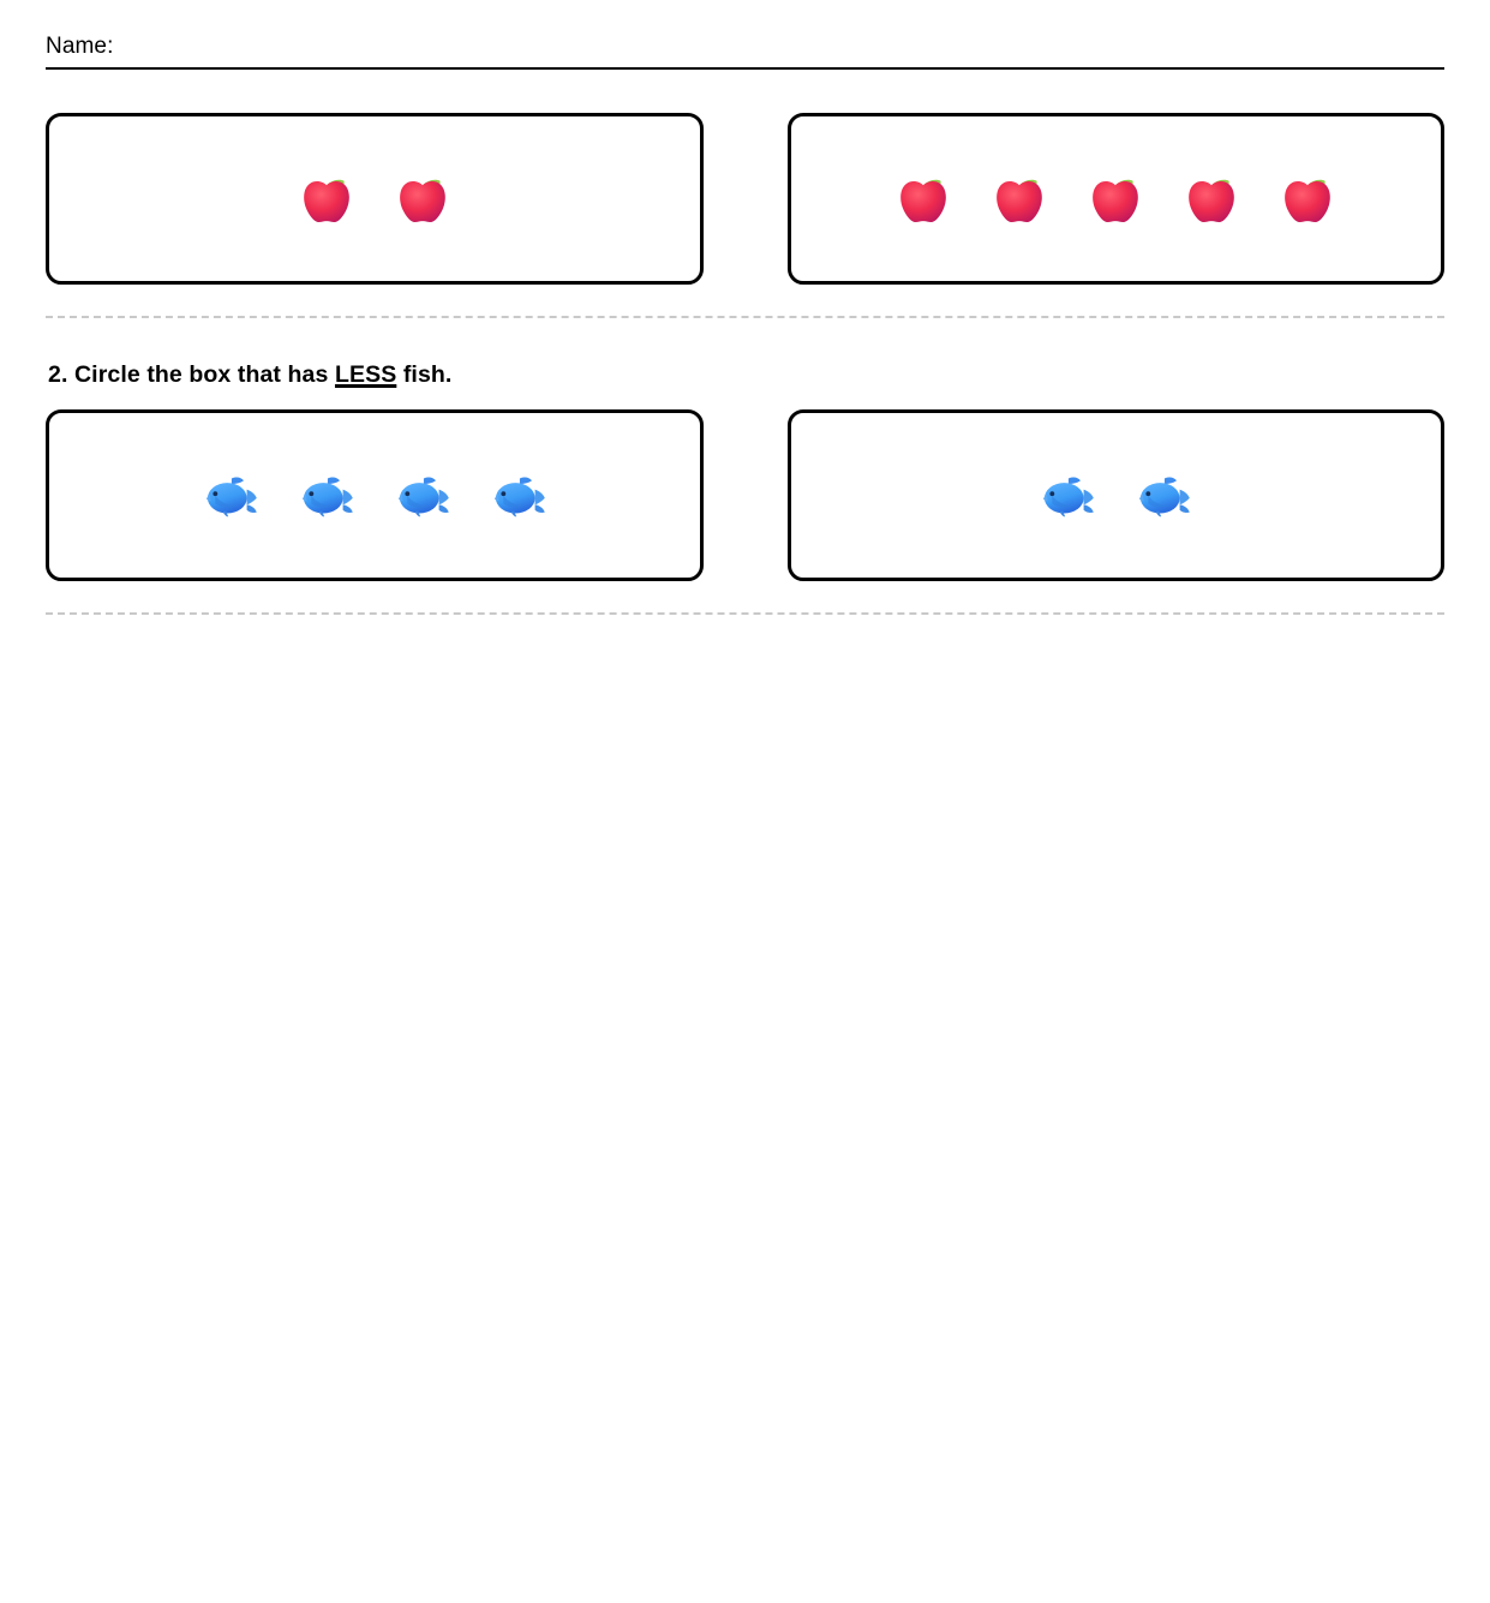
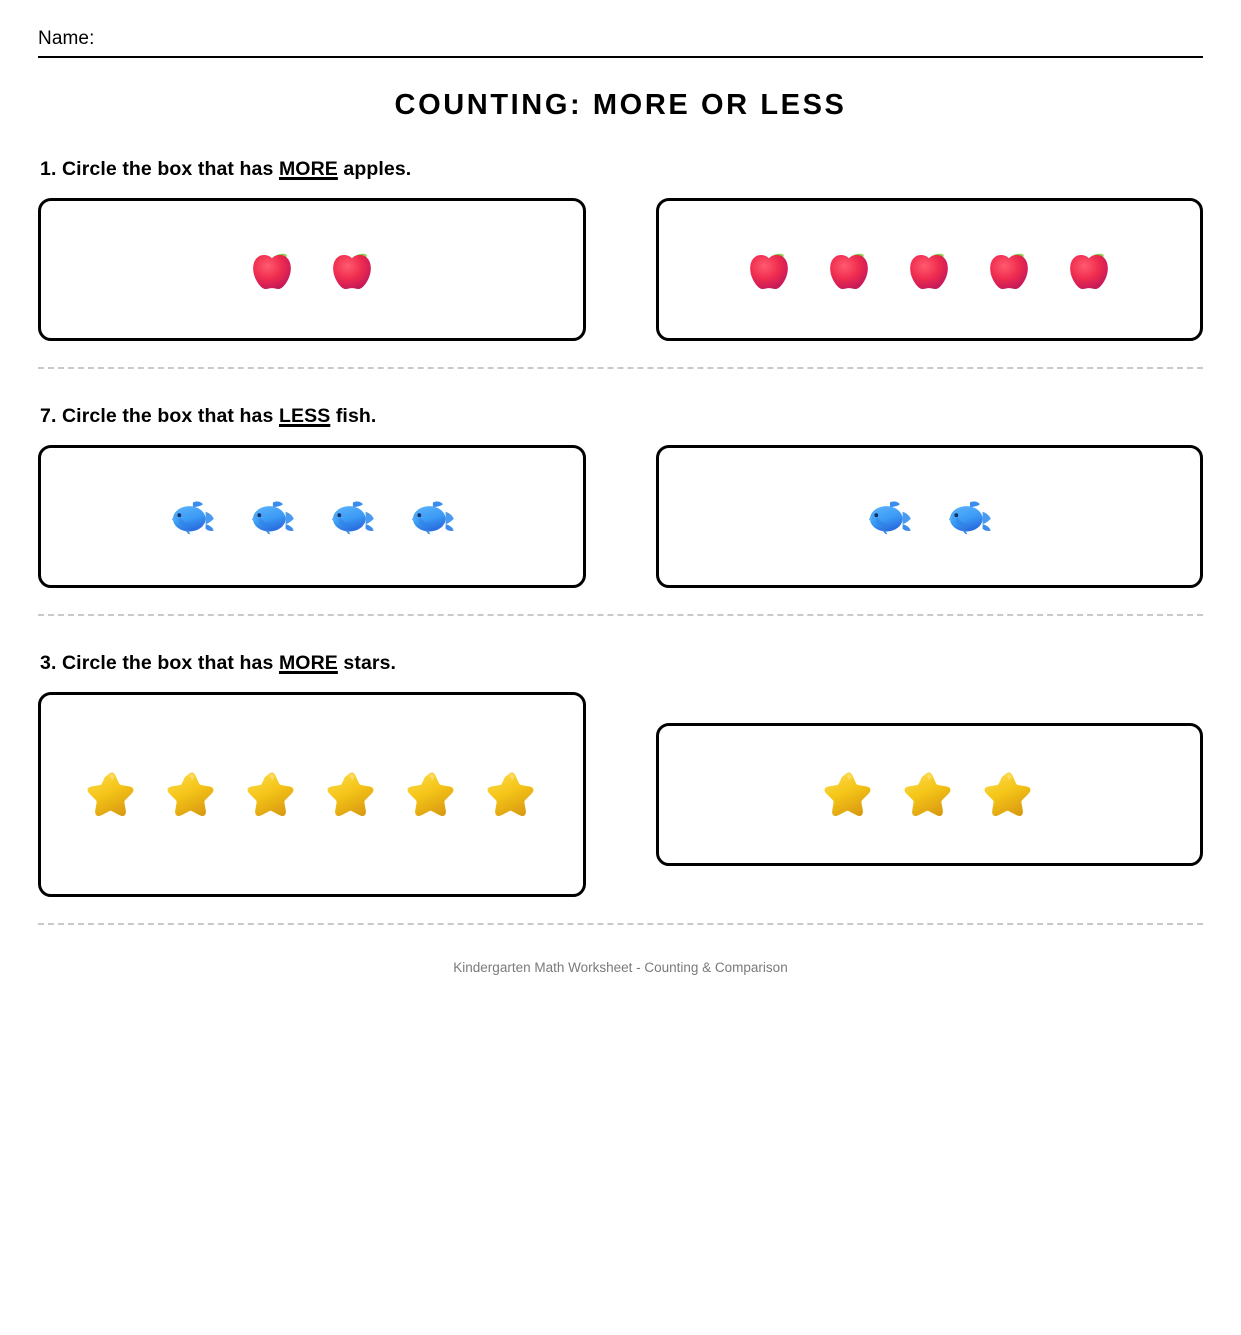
  Name:
+ COUNTING: MORE OR LESS
+ 1. Circle the box that has MORE apples.
- 2. Circle the box that has LESS fish.
+ 7. Circle the box that has LESS fish.
+ 3. Circle the box that has MORE stars.
+ Kindergarten Math Worksheet - Counting & Comparison
